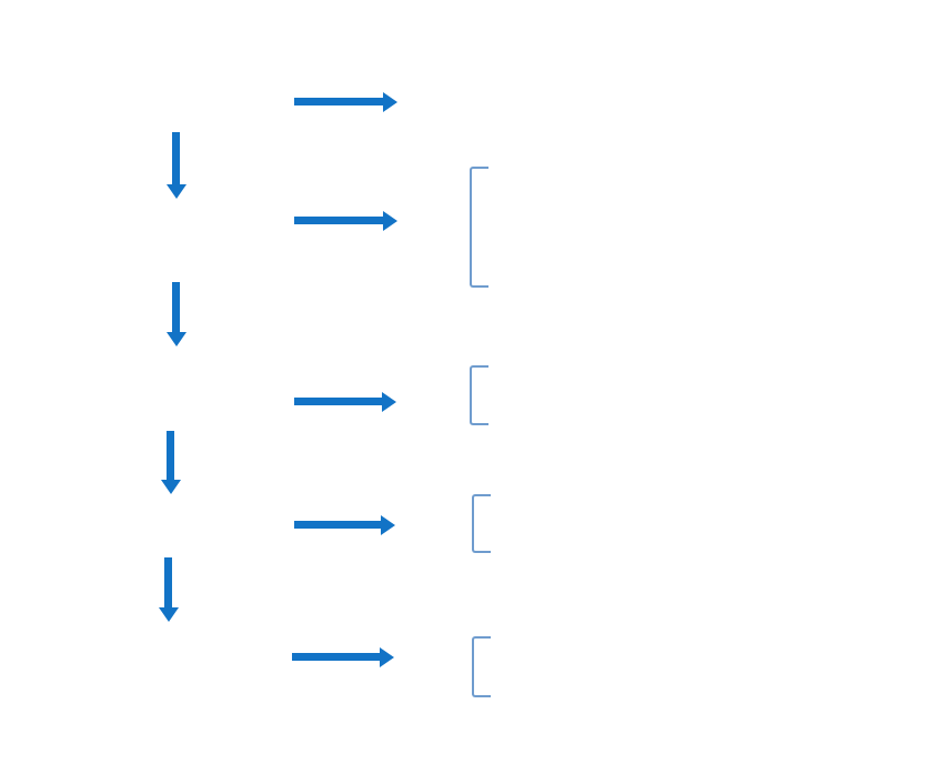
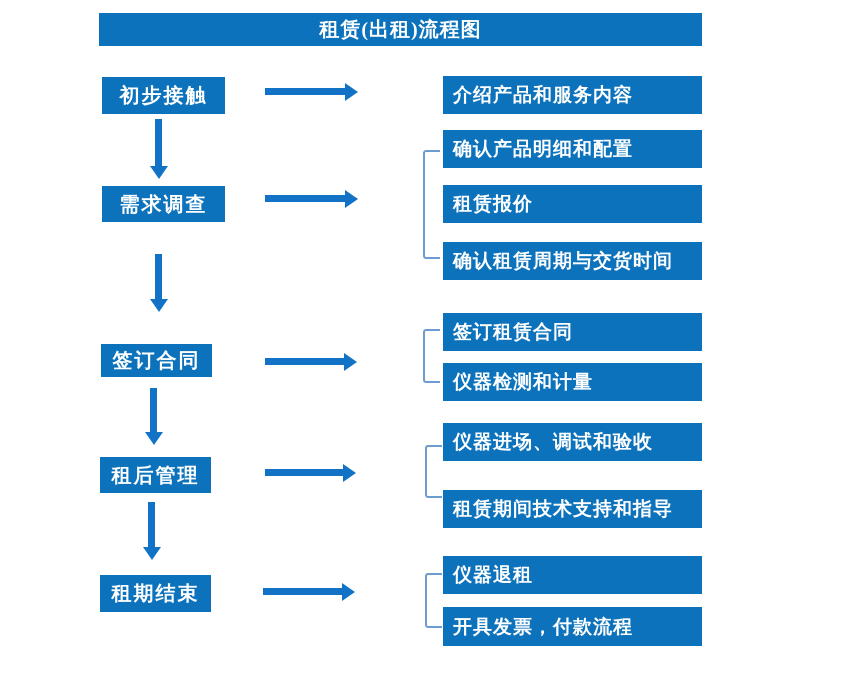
+ 租赁(出租)流程图
+ 初步接触
+ 需求调查
+ 签订合同
+ 租后管理
+ 租期结束
+ 介绍产品和服务内容
+ 确认产品明细和配置
+ 租赁报价
+ 确认租赁周期与交货时间
+ 签订租赁合同
+ 仪器检测和计量
+ 仪器进场、调试和验收
+ 租赁期间技术支持和指导
+ 仪器退租
+ 开具发票，付款流程
